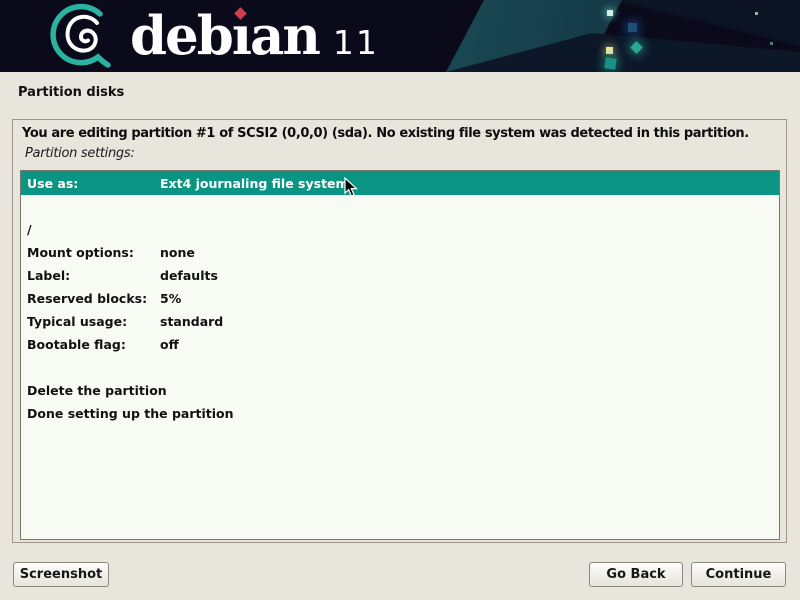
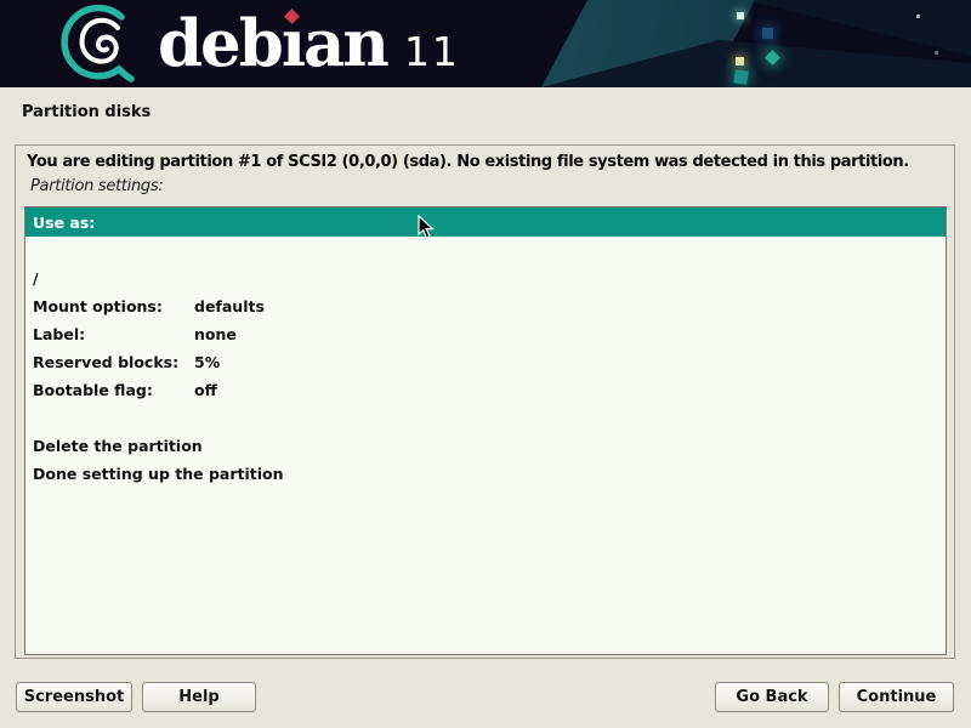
  debıan 11
  Partition disks
  You are editing partition #1 of SCSI2 (0,0,0) (sda). No existing file system was detected in this partition.
  Partition settings:
  Use as:
- Ext4 journaling file system
  /
  Mount options:
- none
+ defaults
  Label:
- defaults
+ none
  Reserved blocks:
  5%
- Typical usage:
- standard
  Bootable flag:
  off
  Delete the partition
  Done setting up the partition
  Screenshot
+ Help
  Go Back
  Continue
